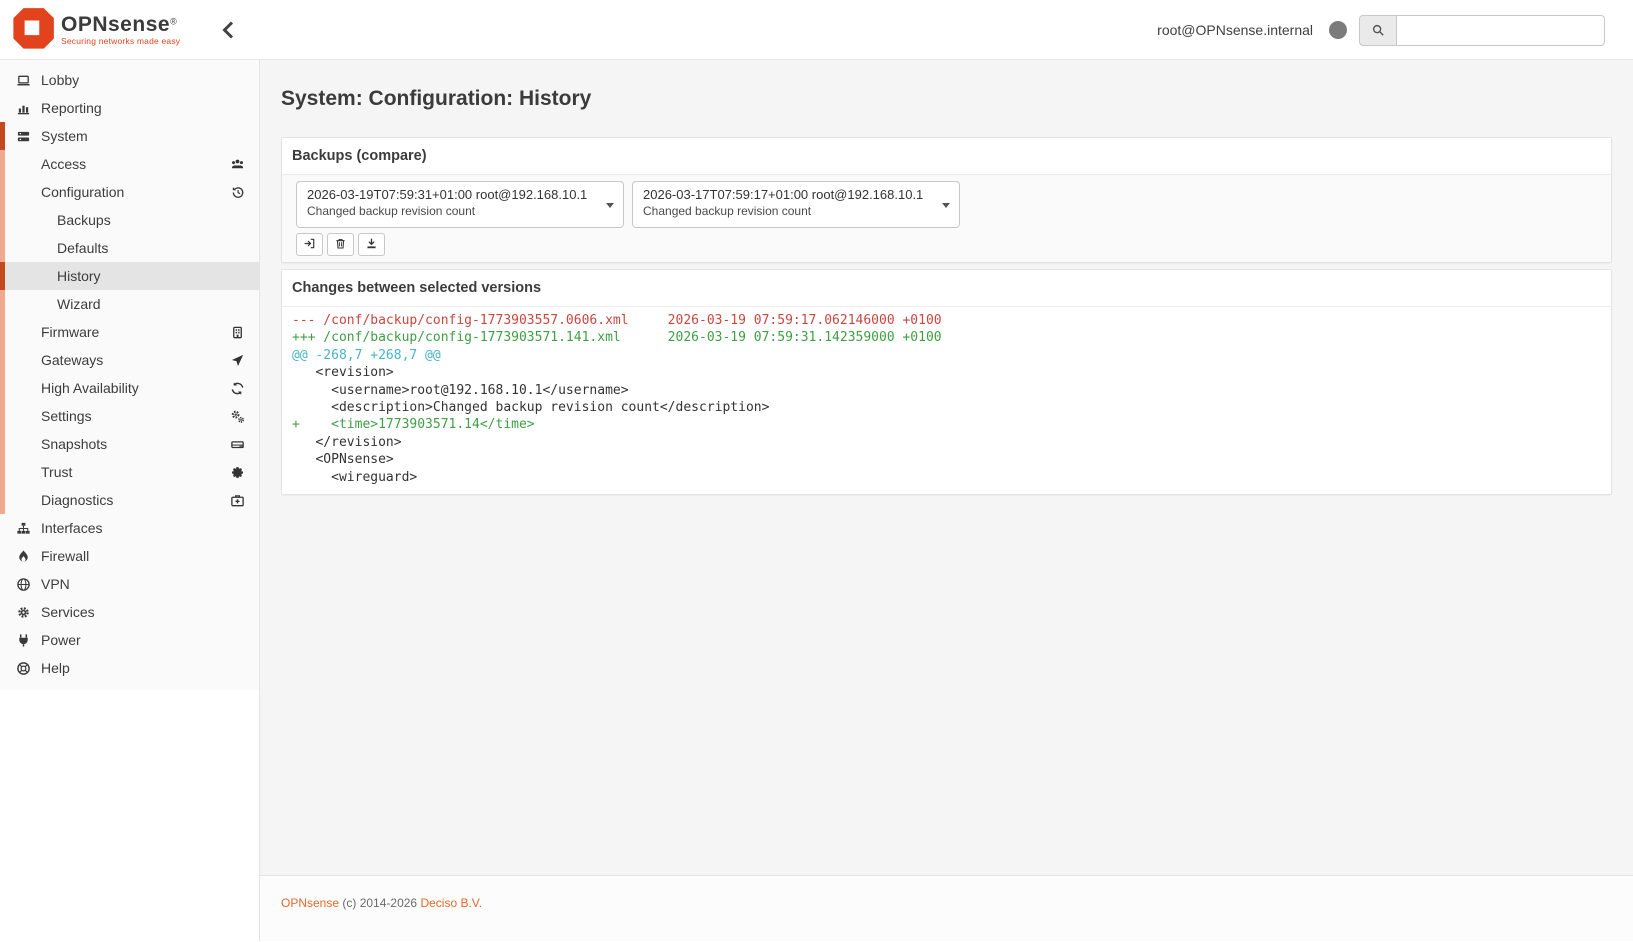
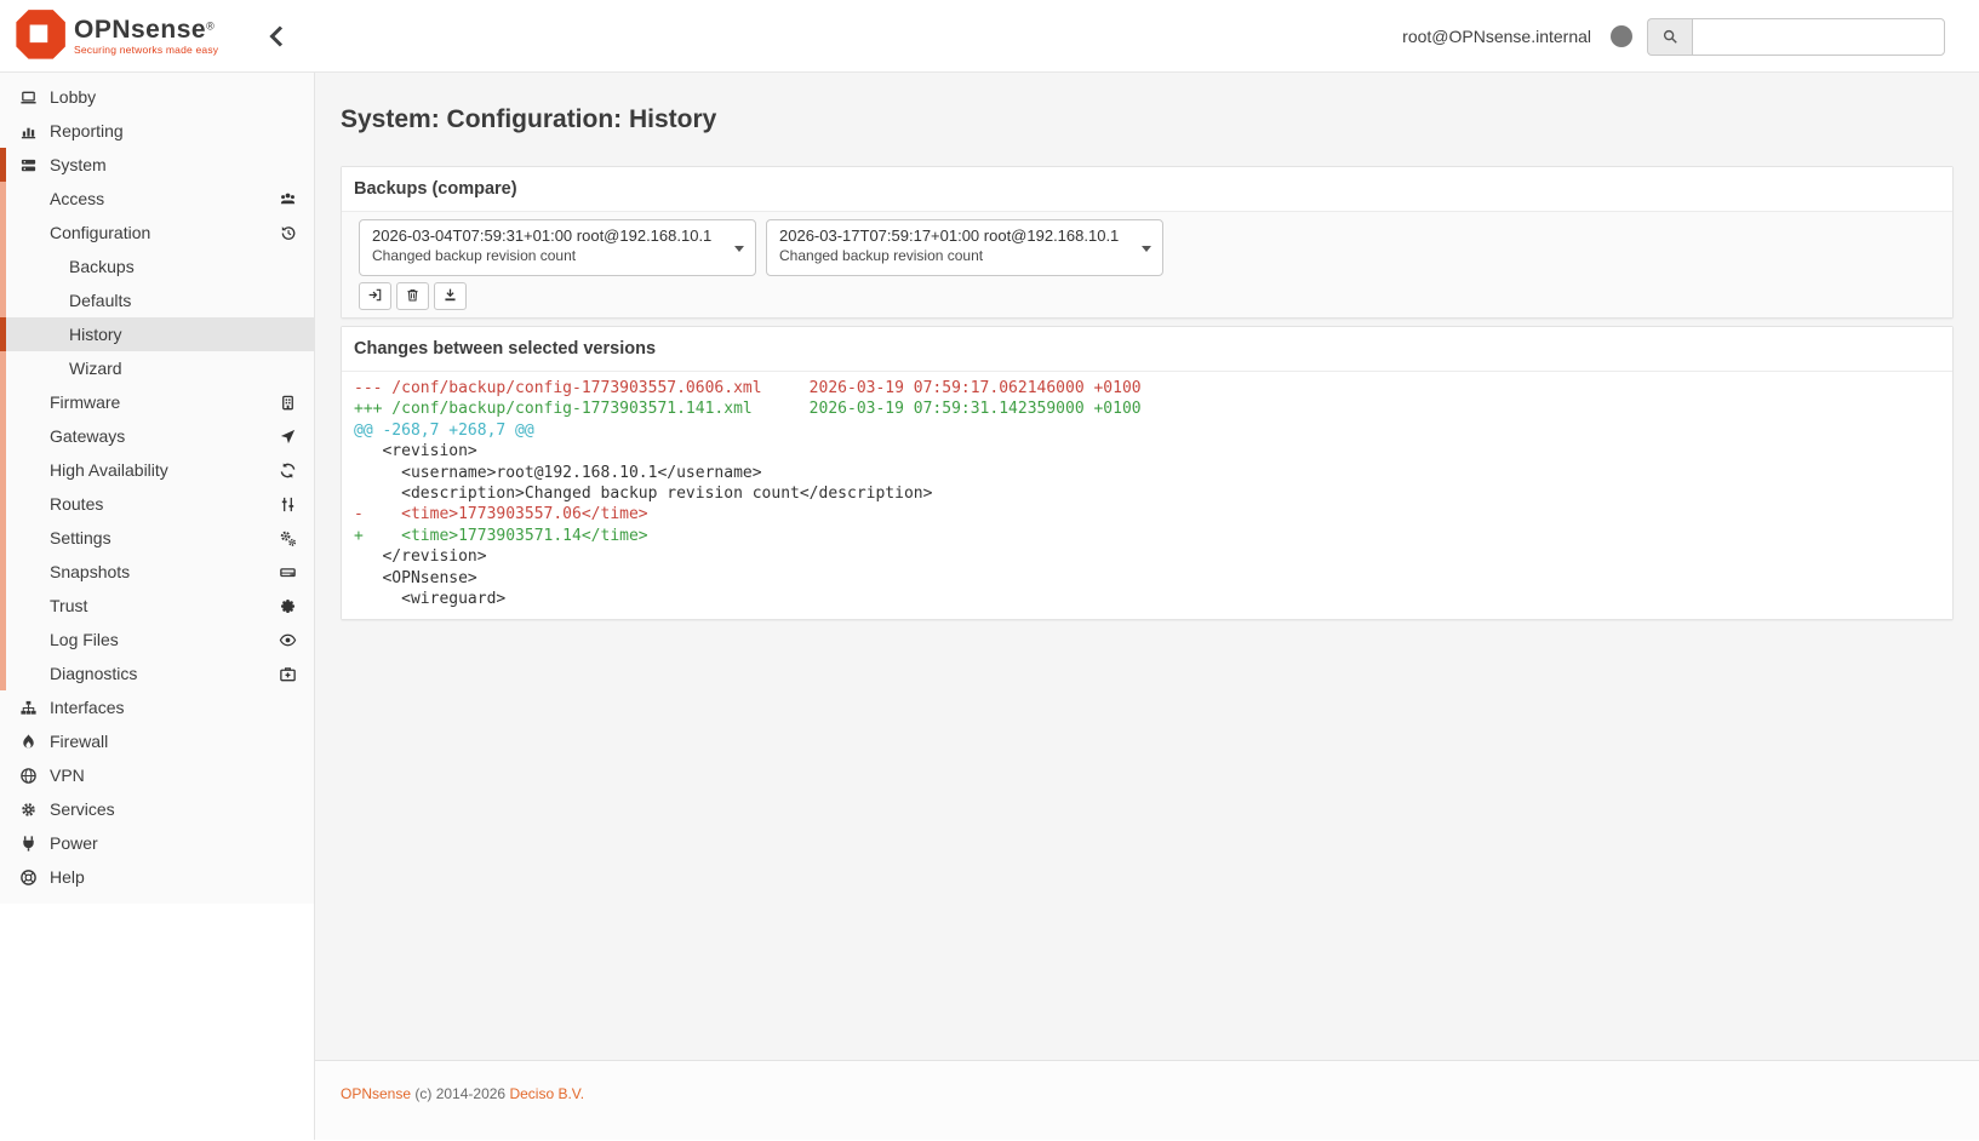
  OPNsense®
  Securing networks made easy
  root@OPNsense.internal
  Lobby
  Reporting
  System
  Access
  Configuration
  Backups
  Defaults
  History
  Wizard
  Firmware
  Gateways
  High Availability
+ Routes
  Settings
  Snapshots
  Trust
+ Log Files
  Diagnostics
  Interfaces
  Firewall
  VPN
  Services
  Power
  Help
  System: Configuration: History
  Backups (compare)
- 2026-03-19T07:59:31+01:00 root@192.168.10.1
+ 2026-03-04T07:59:31+01:00 root@192.168.10.1
  Changed backup revision count
  2026-03-17T07:59:17+01:00 root@192.168.10.1
  Changed backup revision count
  Changes between selected versions
  --- /conf/backup/config-1773903557.0606.xml 2026-03-19 07:59:17.062146000 +0100
  +++ /conf/backup/config-1773903571.141.xml 2026-03-19 07:59:31.142359000 +0100
  @@ -268,7 +268,7 @@
  <revision>
  <username>root@192.168.10.1</username>
  <description>Changed backup revision count</description>
+ - <time>1773903557.06</time>
  + <time>1773903571.14</time>
  </revision>
  <OPNsense>
  <wireguard>
  OPNsense (c) 2014-2026 Deciso B.V.
